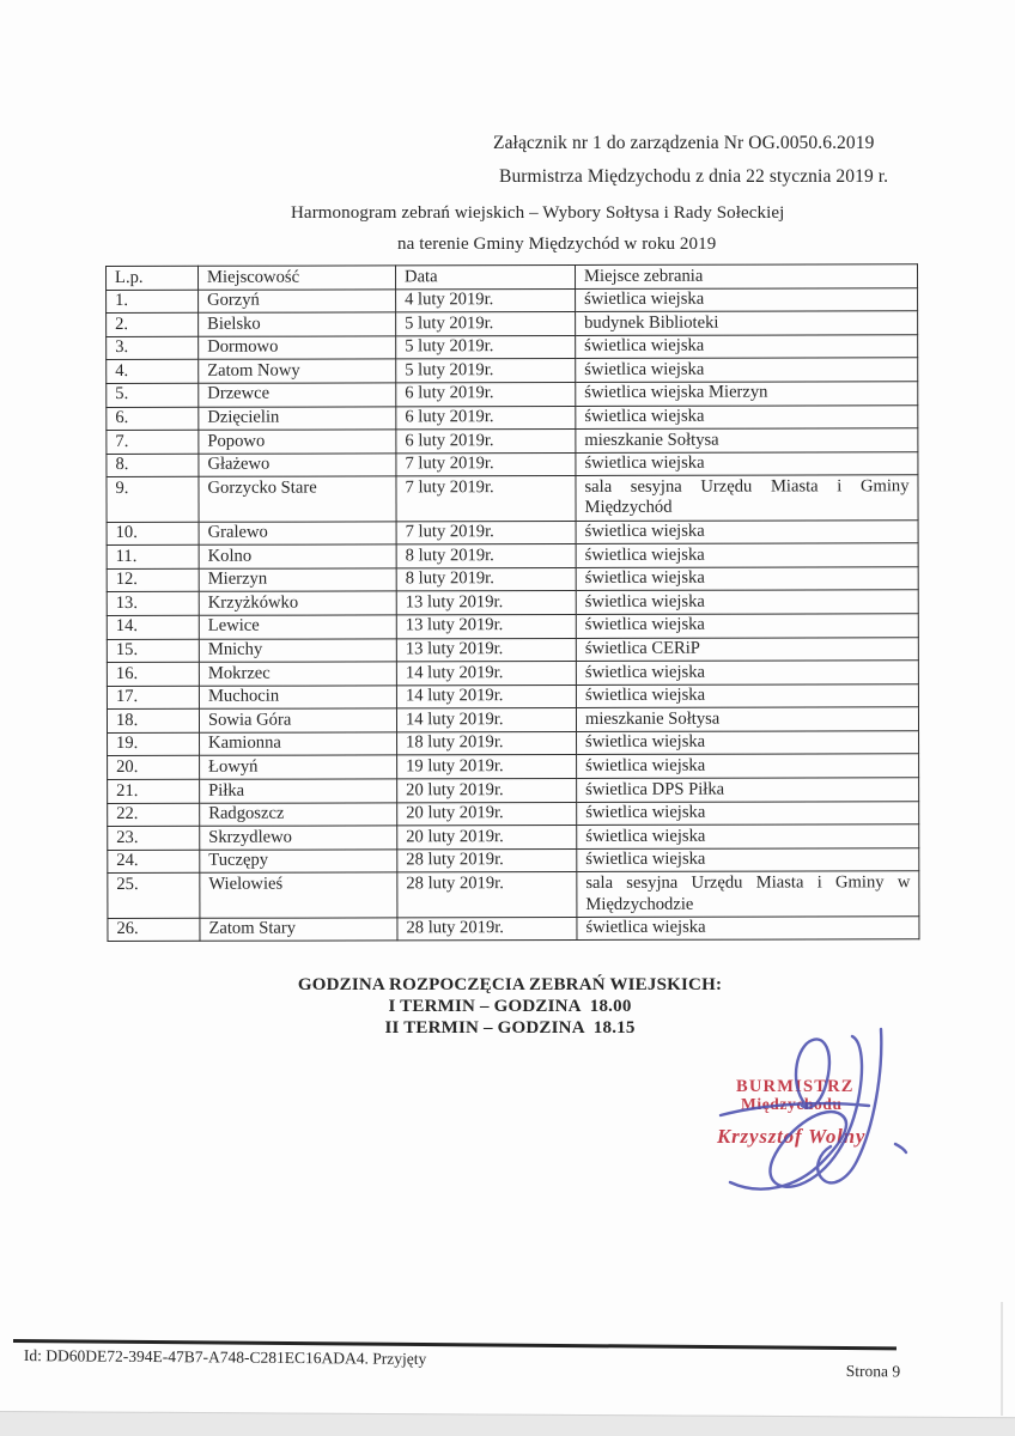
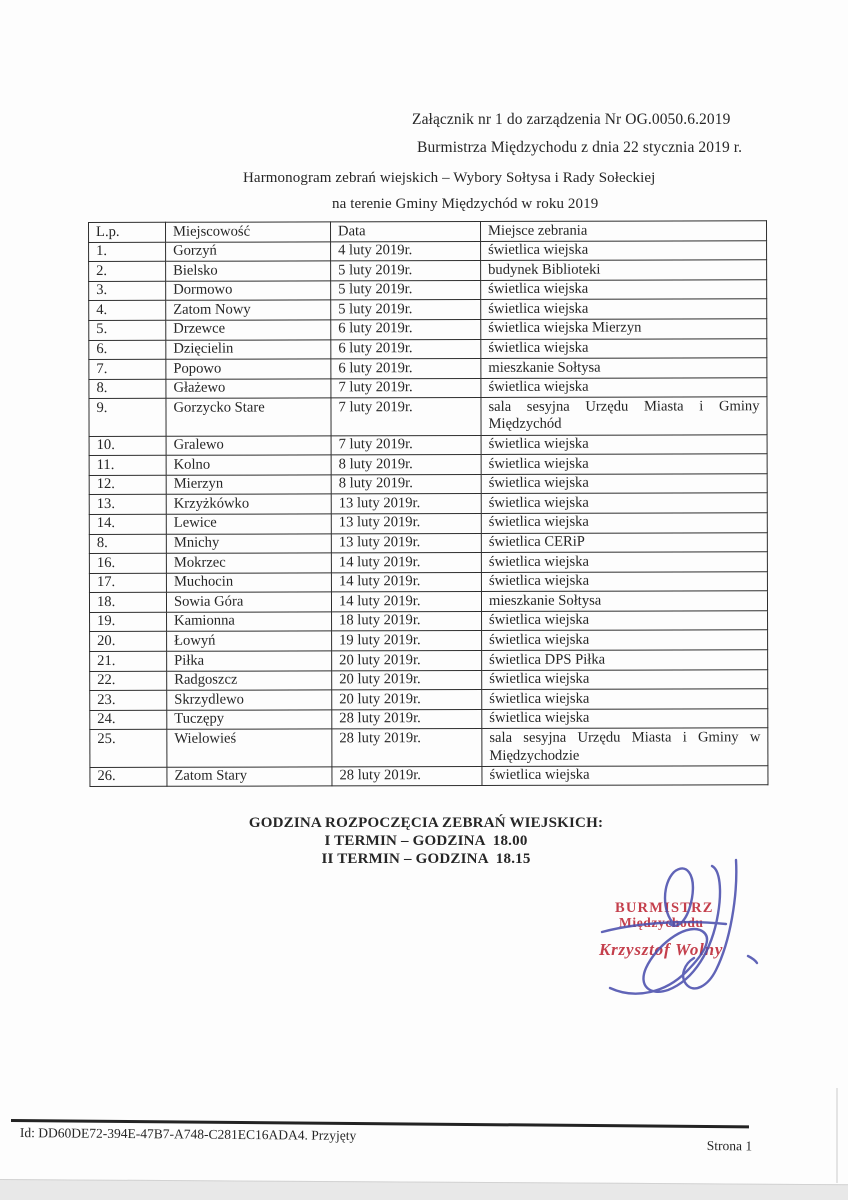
  Załącznik nr 1 do zarządzenia Nr OG.0050.6.2019
  Burmistrza Międzychodu z dnia 22 stycznia 2019 r.
  Harmonogram zebrań wiejskich – Wybory Sołtysa i Rady Sołeckiej
  na terenie Gminy Międzychód w roku 2019
  L.p.	Miejscowość	Data	Miejsce zebrania
  1.	Gorzyń	4 luty 2019r.	świetlica wiejska
  2.	Bielsko	5 luty 2019r.	budynek Biblioteki
  3.	Dormowo	5 luty 2019r.	świetlica wiejska
  4.	Zatom Nowy	5 luty 2019r.	świetlica wiejska
  5.	Drzewce	6 luty 2019r.	świetlica wiejska Mierzyn
  6.	Dzięcielin	6 luty 2019r.	świetlica wiejska
  7.	Popowo	6 luty 2019r.	mieszkanie Sołtysa
  8.	Głażewo	7 luty 2019r.	świetlica wiejska
  9.	Gorzycko Stare	7 luty 2019r.	sala sesyjna Urzędu Miasta i Gminy Międzychód
  10.	Gralewo	7 luty 2019r.	świetlica wiejska
  11.	Kolno	8 luty 2019r.	świetlica wiejska
  12.	Mierzyn	8 luty 2019r.	świetlica wiejska
  13.	Krzyżkówko	13 luty 2019r.	świetlica wiejska
  14.	Lewice	13 luty 2019r.	świetlica wiejska
- 15.	Mnichy	13 luty 2019r.	świetlica CERiP
+ 8.	Mnichy	13 luty 2019r.	świetlica CERiP
  16.	Mokrzec	14 luty 2019r.	świetlica wiejska
  17.	Muchocin	14 luty 2019r.	świetlica wiejska
  18.	Sowia Góra	14 luty 2019r.	mieszkanie Sołtysa
  19.	Kamionna	18 luty 2019r.	świetlica wiejska
  20.	Łowyń	19 luty 2019r.	świetlica wiejska
  21.	Piłka	20 luty 2019r.	świetlica DPS Piłka
  22.	Radgoszcz	20 luty 2019r.	świetlica wiejska
  23.	Skrzydlewo	20 luty 2019r.	świetlica wiejska
  24.	Tuczępy	28 luty 2019r.	świetlica wiejska
  25.	Wielowieś	28 luty 2019r.	sala sesyjna Urzędu Miasta i Gminy w Międzychodzie
  26.	Zatom Stary	28 luty 2019r.	świetlica wiejska
  GODZINA ROZPOCZĘCIA ZEBRAŃ WIEJSKICH:
  I TERMIN – GODZINA 18.00
  II TERMIN – GODZINA 18.15
  BURMISTRZ
  Międzychodu
  Krzysztof Wolny
  Id: DD60DE72-394E-47B7-A748-C281EC16ADA4. Przyjęty
- Strona 9
+ Strona 1
